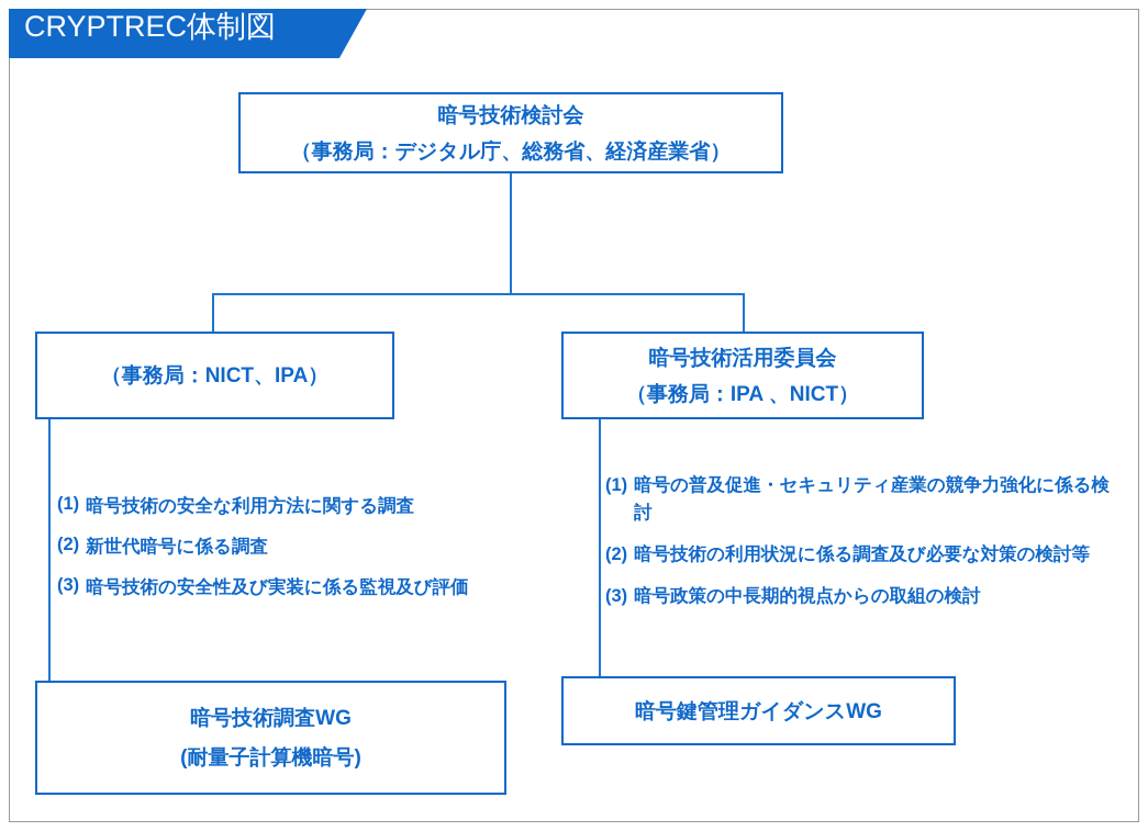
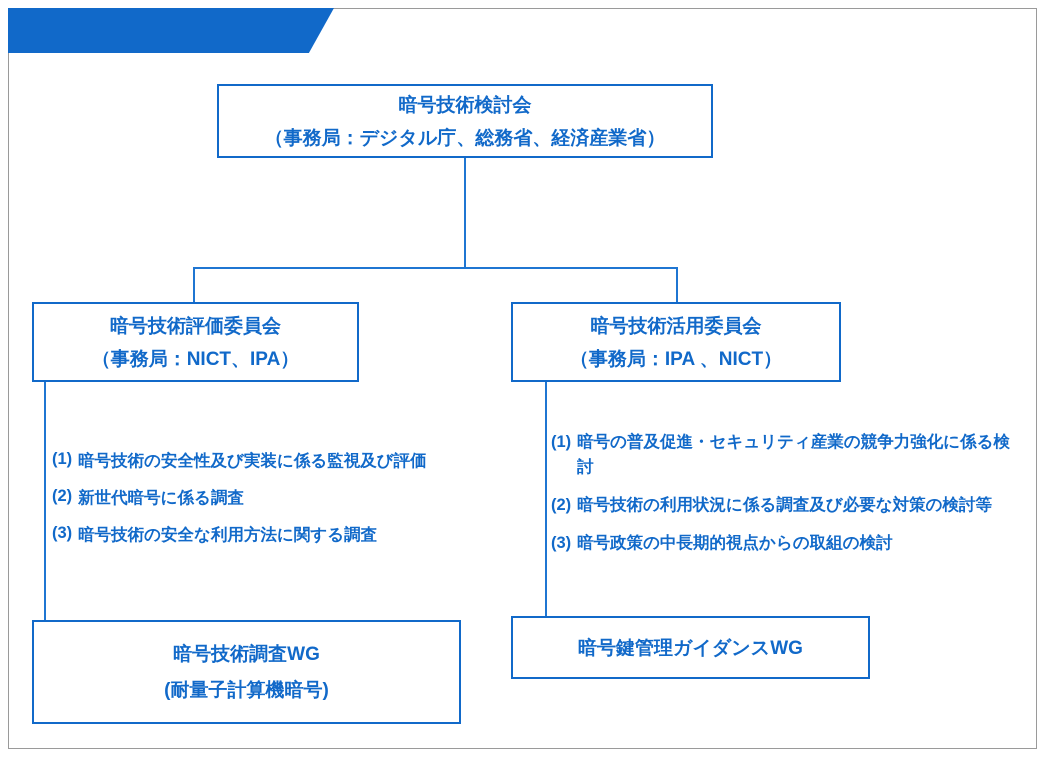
- CRYPTREC体制図
  暗号技術検討会
  （事務局：デジタル庁、総務省、経済産業省）
+ 暗号技術評価委員会
  （事務局：NICT、IPA）
  暗号技術活用委員会
  （事務局：IPA 、NICT）
  (1)
- 暗号技術の安全な利用方法に関する調査
+ 暗号技術の安全性及び実装に係る監視及び評価
  (2)
  新世代暗号に係る調査
  (3)
- 暗号技術の安全性及び実装に係る監視及び評価
+ 暗号技術の安全な利用方法に関する調査
  (1)
  暗号の普及促進・セキュリティ産業の競争力強化に係る検討
  (2)
  暗号技術の利用状況に係る調査及び必要な対策の検討等
  (3)
  暗号政策の中長期的視点からの取組の検討
  暗号技術調査WG
  (耐量子計算機暗号)
  暗号鍵管理ガイダンスWG
